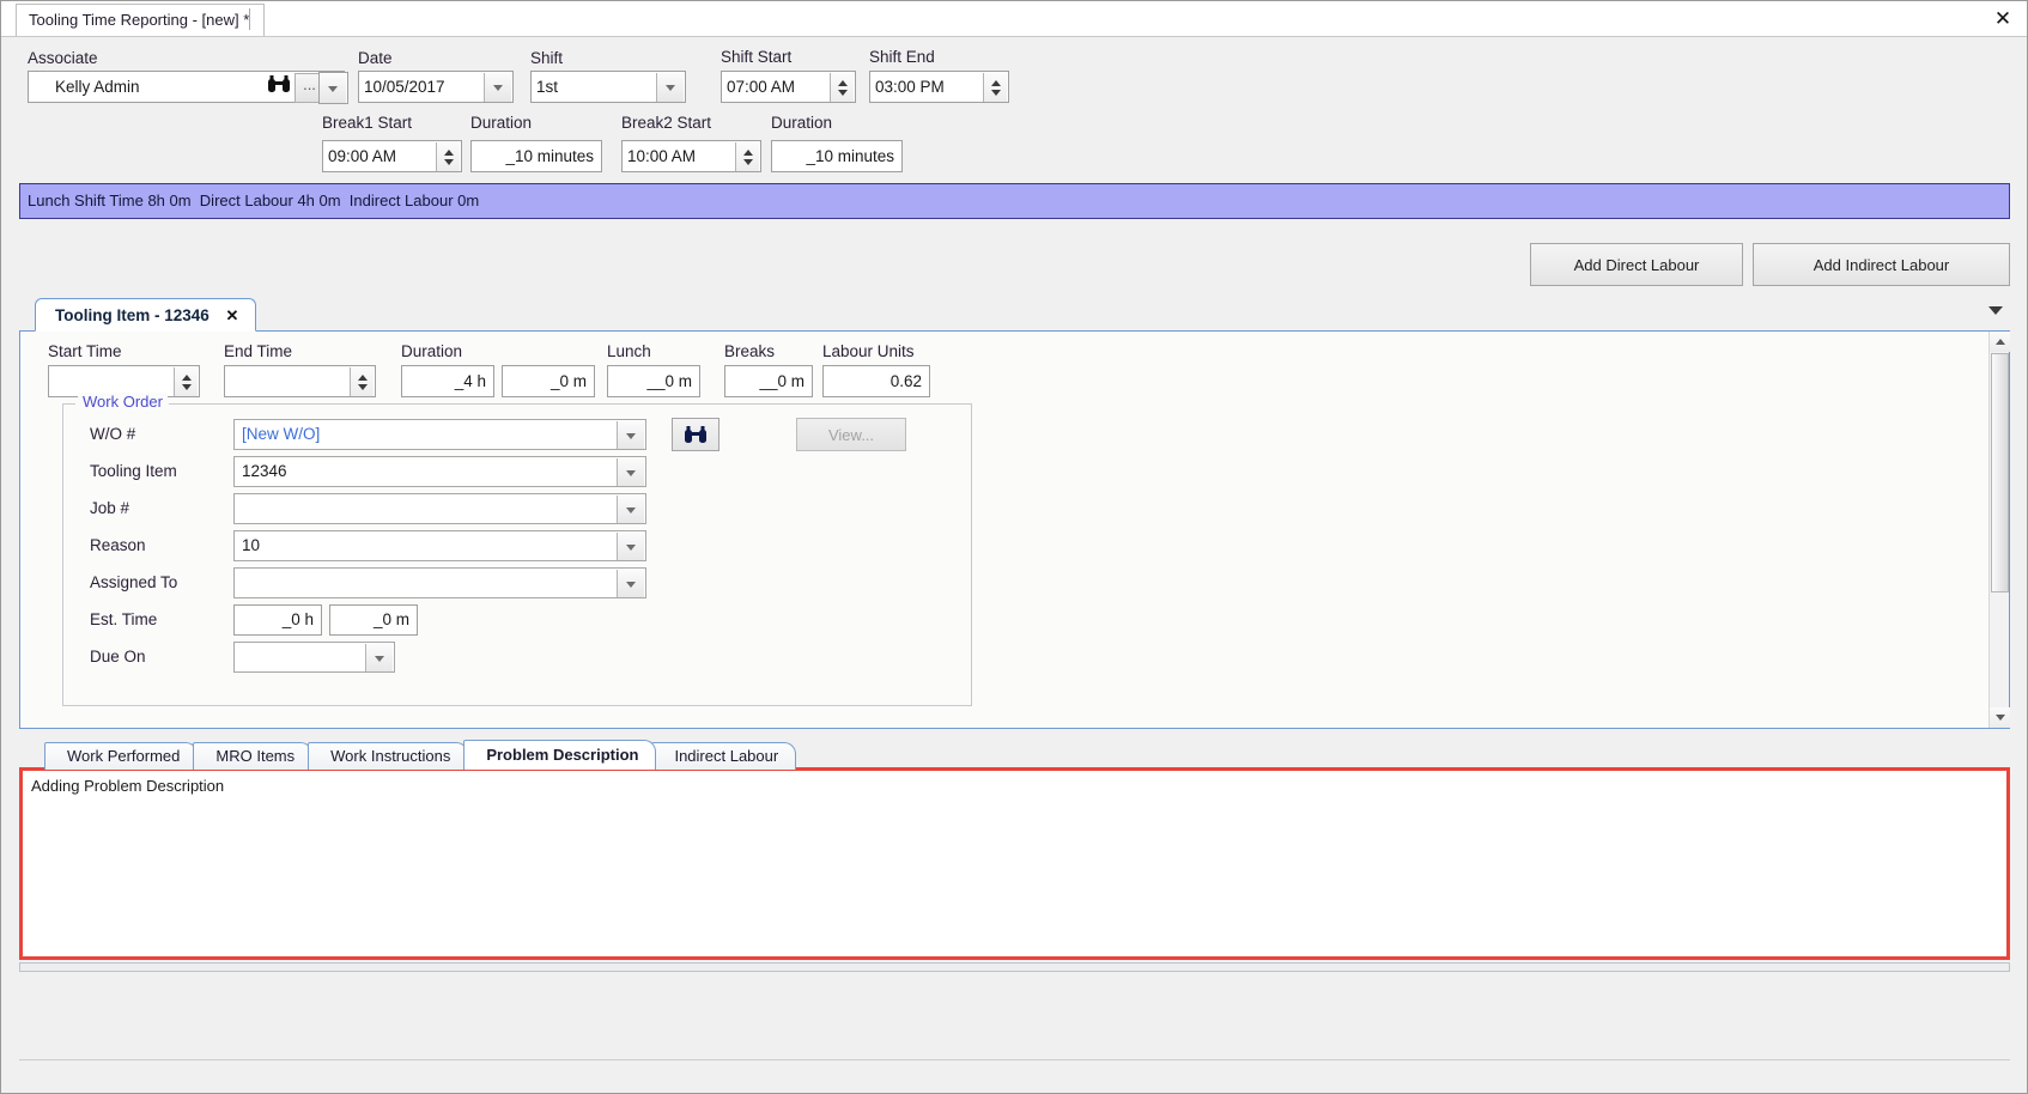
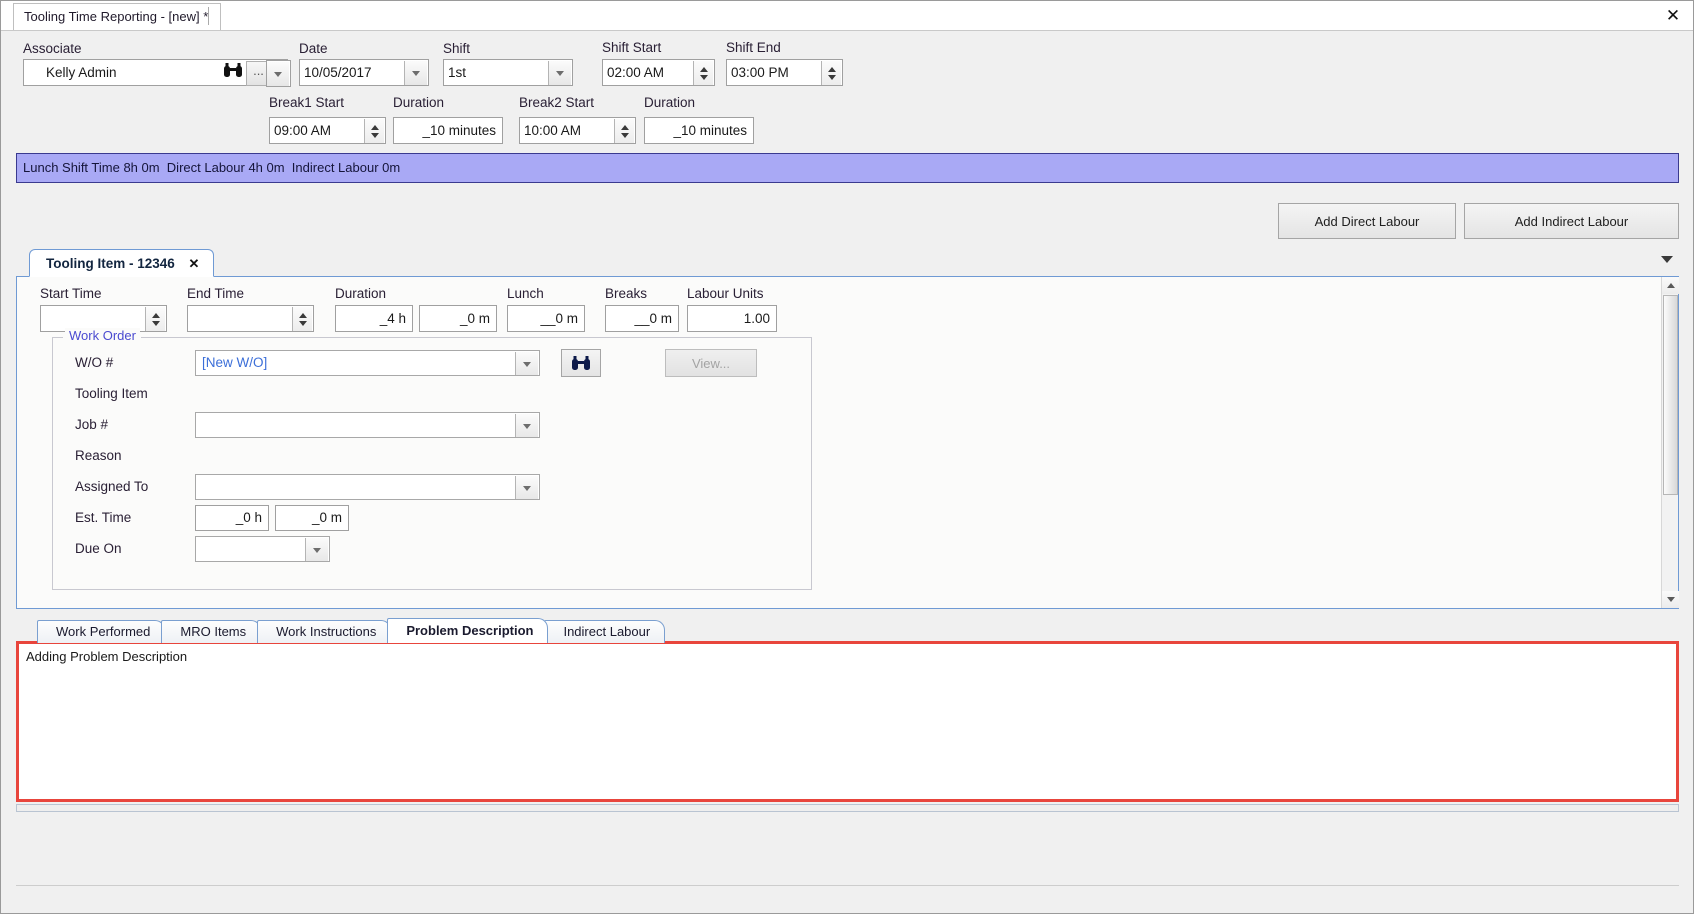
  Tooling Time Reporting - [new] *
  ✕
  Associate
  Kelly Admin
  ...
  Date
  10/05/2017
  Shift
  1st
  Shift Start
- 07:00 AM
+ 02:00 AM
  Shift End
  03:00 PM
  Break1 Start
  09:00 AM
  Duration
  _10 minutes
  Break2 Start
  10:00 AM
  Duration
  _10 minutes
  Lunch Shift Time 8h 0m Direct Labour 4h 0m Indirect Labour 0m
  Add Direct Labour
  Add Indirect Labour
  Tooling Item - 12346 ✕
  Start Time
  End Time
  Duration
  _4 h
  _0 m
  Lunch
  __0 m
  Breaks
  __0 m
  Labour Units
- 0.62
+ 1.00
  Work Order
  W/O #
  [New W/O]
  View...
  Tooling Item
- 12346
  Job #
  Reason
- 10
  Assigned To
  Est. Time
  _0 h
  _0 m
  Due On
  Work Performed
  MRO Items
  Work Instructions
  Problem Description
  Indirect Labour
  Adding Problem Description
